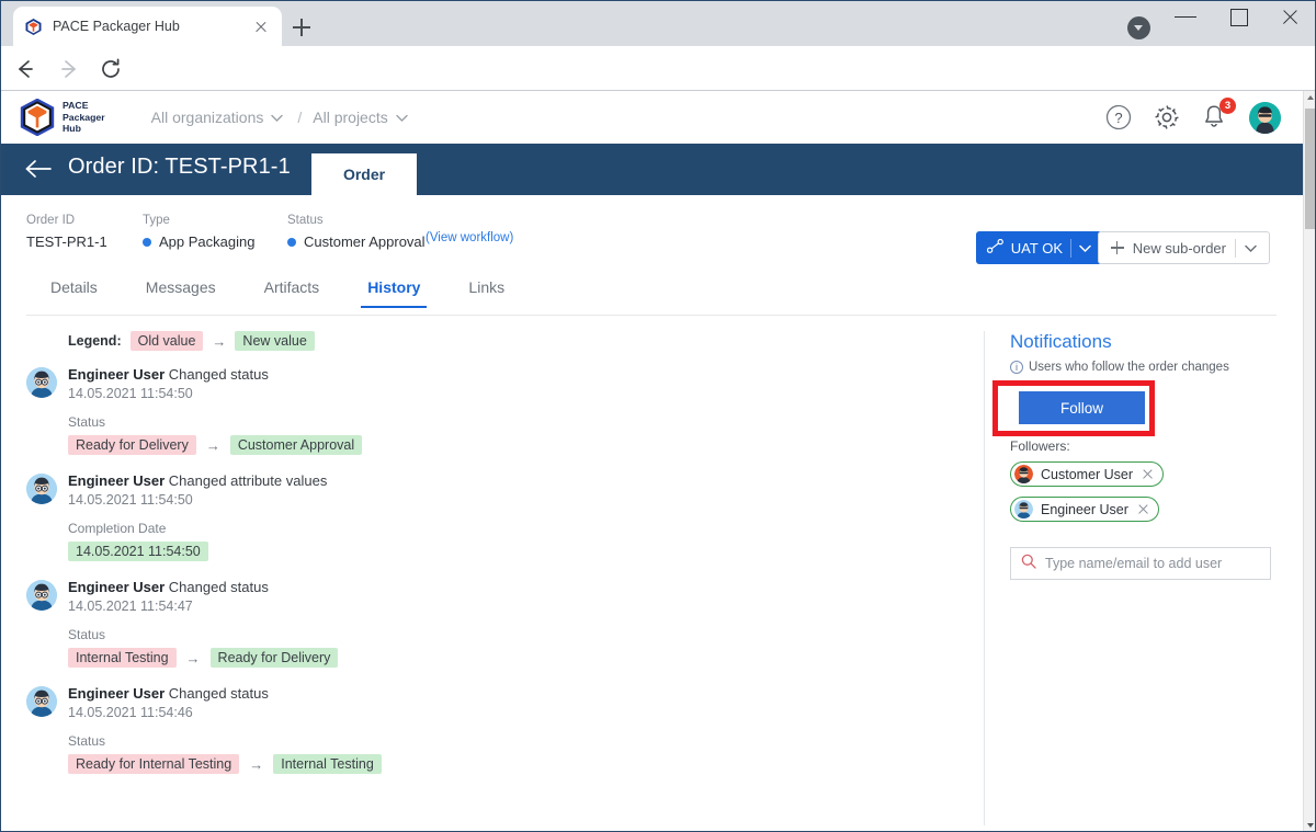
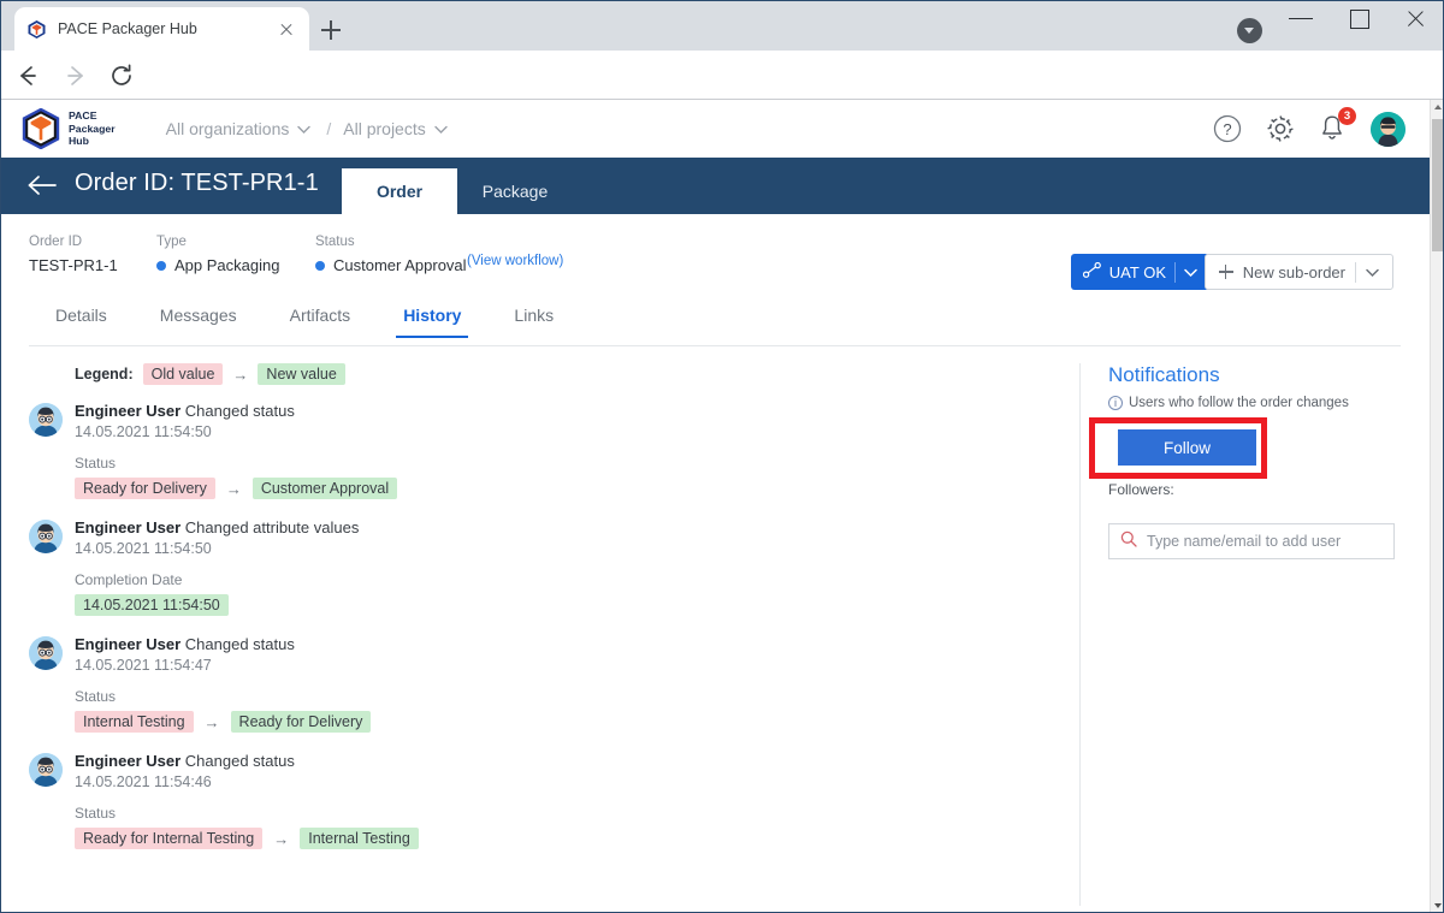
  PACE Packager Hub
  PACE
  Packager
  Hub
  All organizations
  /
  All projects
  ?
  3
  Order ID: TEST-PR1-1
  Order
+ Package
  Order ID
  TEST-PR1-1
  Type
  App Packaging
  Status
  Customer Approval
  (View workflow)
  UAT OK
  New sub-order
  Details
  Messages
  Artifacts
  History
  Links
  Legend:
  Old value
  →
  New value
  Engineer User Changed status
  14.05.2021 11:54:50
  Status
  Ready for Delivery
  →
  Customer Approval
  Engineer User Changed attribute values
  14.05.2021 11:54:50
  Completion Date
  14.05.2021 11:54:50
  Engineer User Changed status
  14.05.2021 11:54:47
  Status
  Internal Testing
  →
  Ready for Delivery
  Engineer User Changed status
  14.05.2021 11:54:46
  Status
  Ready for Internal Testing
  →
  Internal Testing
  Notifications
  i
  Users who follow the order changes
  Follow
  Followers:
- Customer User
- Engineer User
  Type name/email to add user
